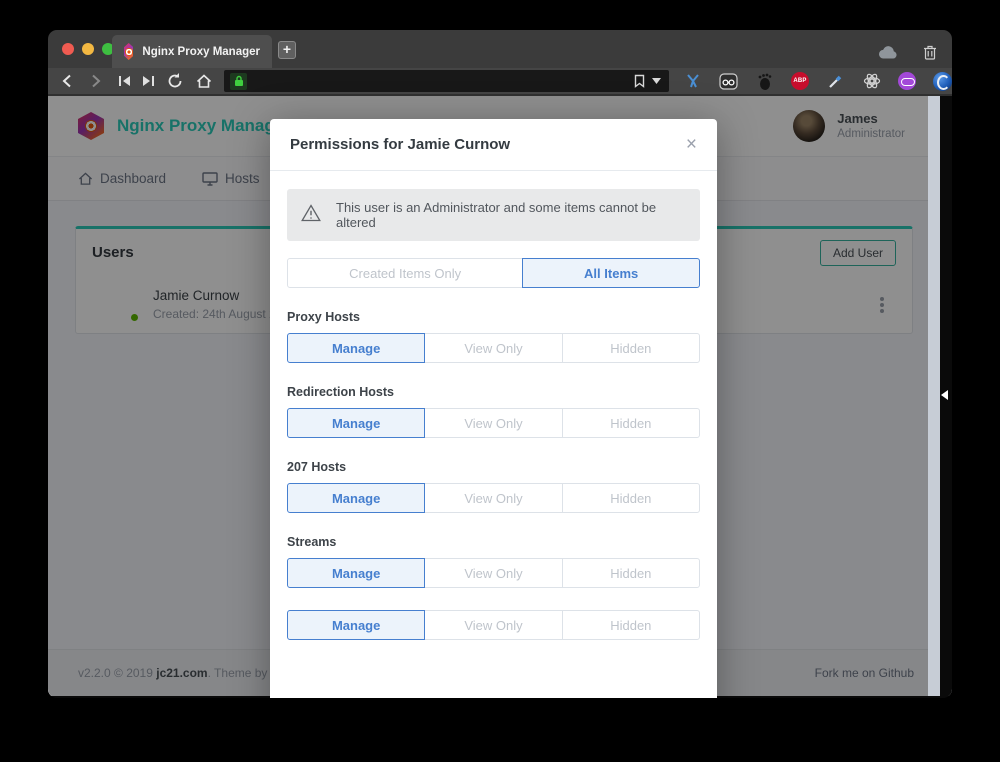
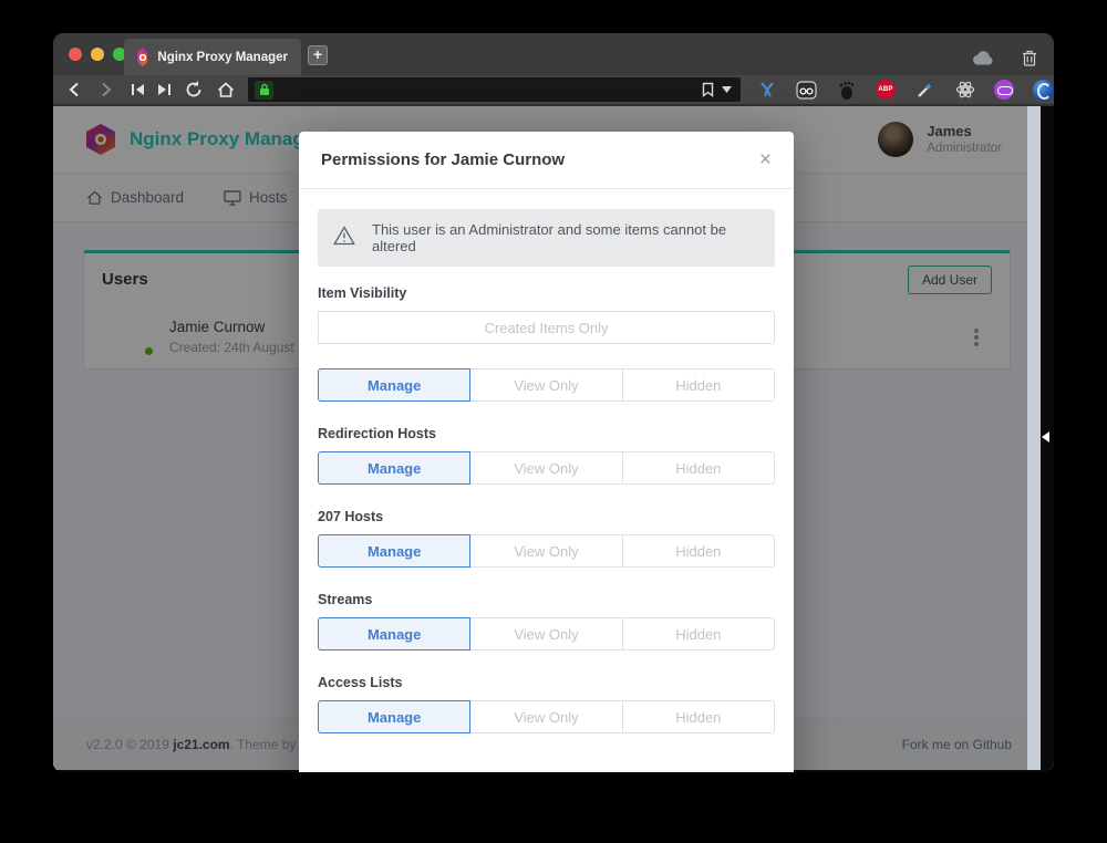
  Nginx Proxy Manager
  +
  Nginx Proxy Mana
  James
  Administrator
  Dashboard
  Hosts
  Users
  Add User
  Jamie Curnow
  Created: 24th August
  v2.2.0 © 2019 jc21.com. Theme by
  Fork me on Github
  Permissions for Jamie Curnow
  ×
  This user is an Administrator and some items cannot be altered
+ Item Visibility
  Created Items Only
- All Items
- Proxy Hosts
  Manage
  View Only
  Hidden
  Redirection Hosts
  Manage
  View Only
  Hidden
  207 Hosts
  Manage
  View Only
  Hidden
  Streams
  Manage
  View Only
  Hidden
+ Access Lists
  Manage
  View Only
  Hidden
